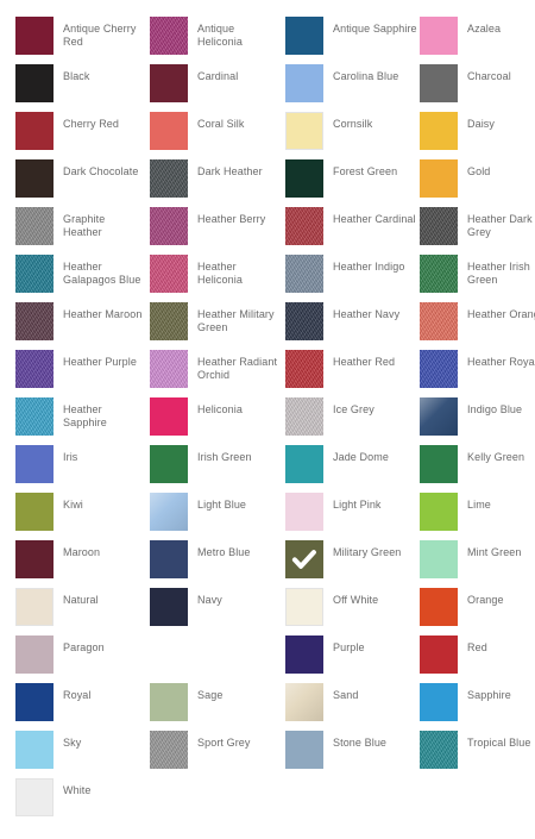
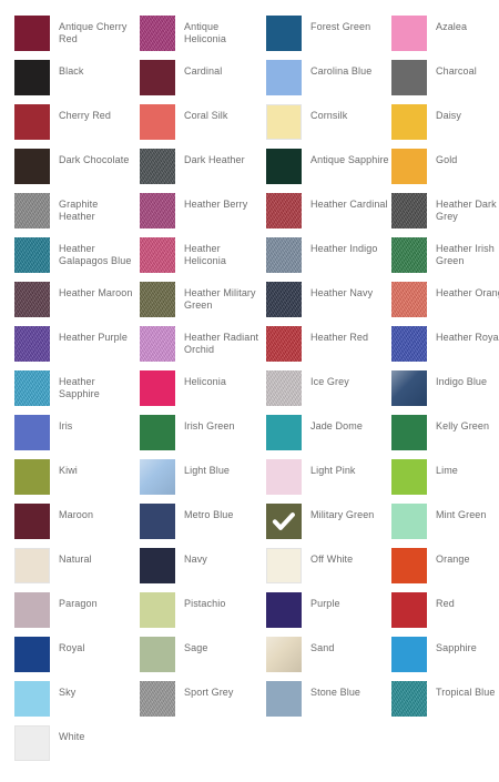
  Antique Cherry Red
  Antique Heliconia
- Antique Sapphire
+ Forest Green
  Azalea
  Black
  Cardinal
  Carolina Blue
  Charcoal
  Cherry Red
  Coral Silk
  Cornsilk
  Daisy
  Dark Chocolate
  Dark Heather
- Forest Green
+ Antique Sapphire
  Gold
  Graphite Heather
  Heather Berry
  Heather Cardinal
  Heather Dark Grey
  Heather Galapagos Blue
  Heather Heliconia
  Heather Indigo
  Heather Irish Green
  Heather Maroon
  Heather Military Green
  Heather Navy
  Heather Oran
  Heather Purple
  Heather Radiant Orchid
  Heather Red
  Heather Roya
  Heather Sapphire
  Heliconia
  Ice Grey
  Indigo Blue
  Iris
  Irish Green
  Jade Dome
  Kelly Green
  Kiwi
  Light Blue
  Light Pink
  Lime
  Maroon
  Metro Blue
  Military Green
  Mint Green
  Natural
  Navy
  Off White
  Orange
  Paragon
+ Pistachio
  Purple
  Red
  Royal
  Sage
  Sand
  Sapphire
  Sky
  Sport Grey
  Stone Blue
  Tropical Blue
  White
